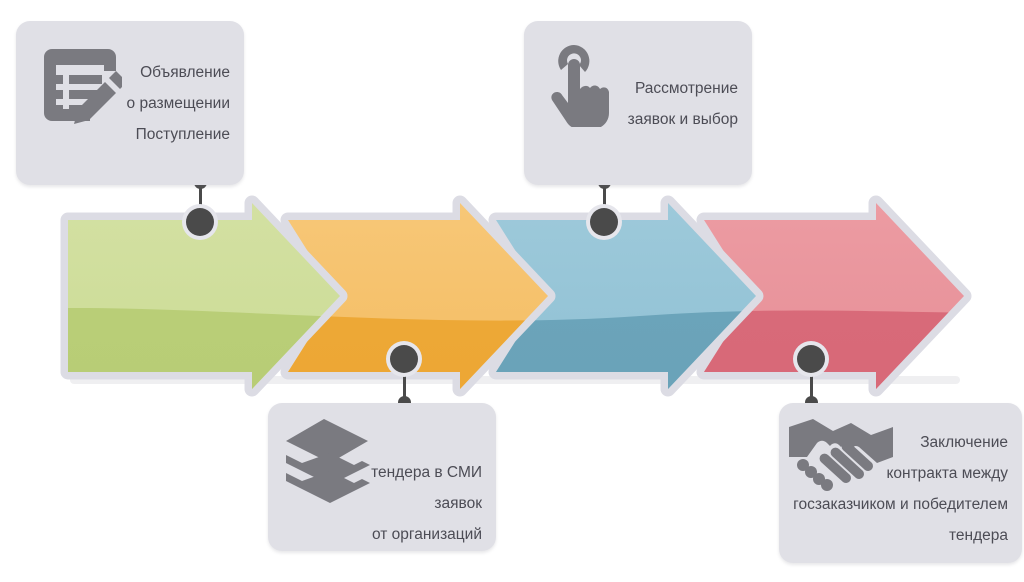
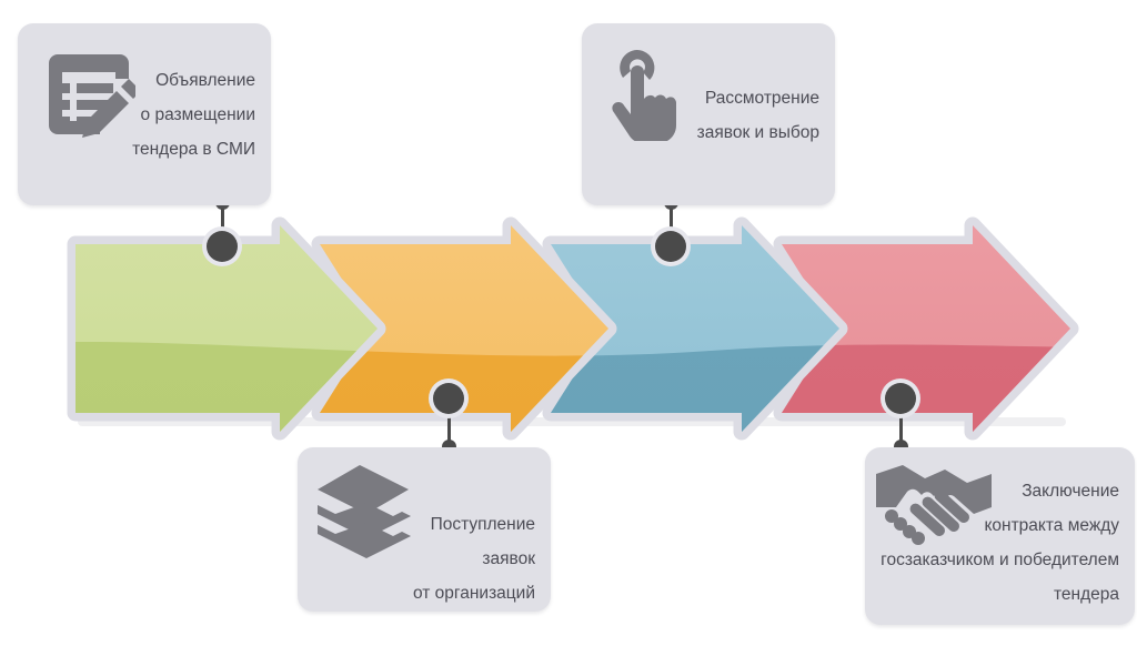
  Объявление
  о размещении
- Поступление
+ тендера в СМИ
  Рассмотрение
  заявок и выбор
- тендера в СМИ
+ Поступление
  заявок
  от организаций
  Заключение
  контракта между
  госзаказчиком и победителем
  тендера
